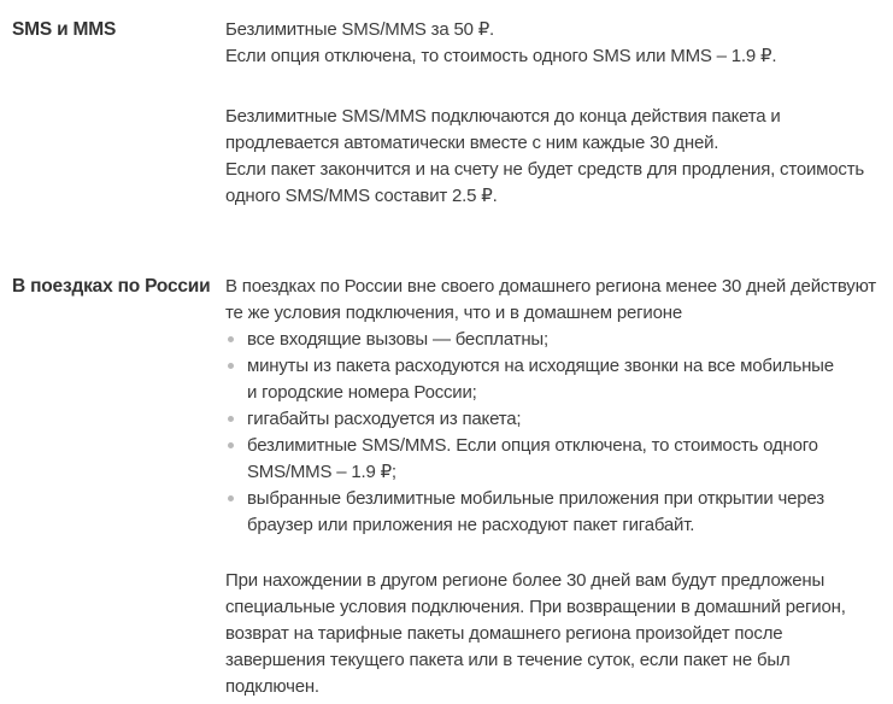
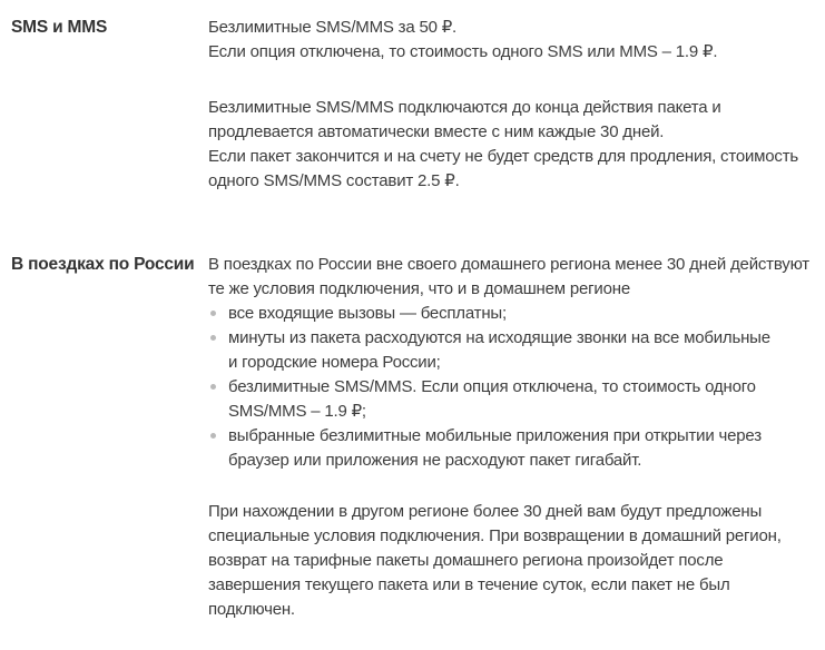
  SMS и MMS
  Безлимитные SMS/MMS за 50 ₽.
  Если опция отключена, то стоимость одного SMS или MMS – 1.9 ₽.
  Безлимитные SMS/MMS подключаются до конца действия пакета и
  продлевается автоматически вместе с ним каждые 30 дней.
  Если пакет закончится и на счету не будет средств для продления, стоимость
  одного SMS/MMS составит 2.5 ₽.
  В поездках по России
  В поездках по России вне своего домашнего региона менее 30 дней действуют
  те же условия подключения, что и в домашнем регионе
  все входящие вызовы — бесплатны;
  минуты из пакета расходуются на исходящие звонки на все мобильные
  и городские номера России;
- гигабайты расходуется из пакета;
  безлимитные SMS/MMS. Если опция отключена, то стоимость одного
  SMS/MMS – 1.9 ₽;
  выбранные безлимитные мобильные приложения при открытии через
  браузер или приложения не расходуют пакет гигабайт.
  При нахождении в другом регионе более 30 дней вам будут предложены
  специальные условия подключения. При возвращении в домашний регион,
  возврат на тарифные пакеты домашнего региона произойдет после
  завершения текущего пакета или в течение суток, если пакет не был
  подключен.
